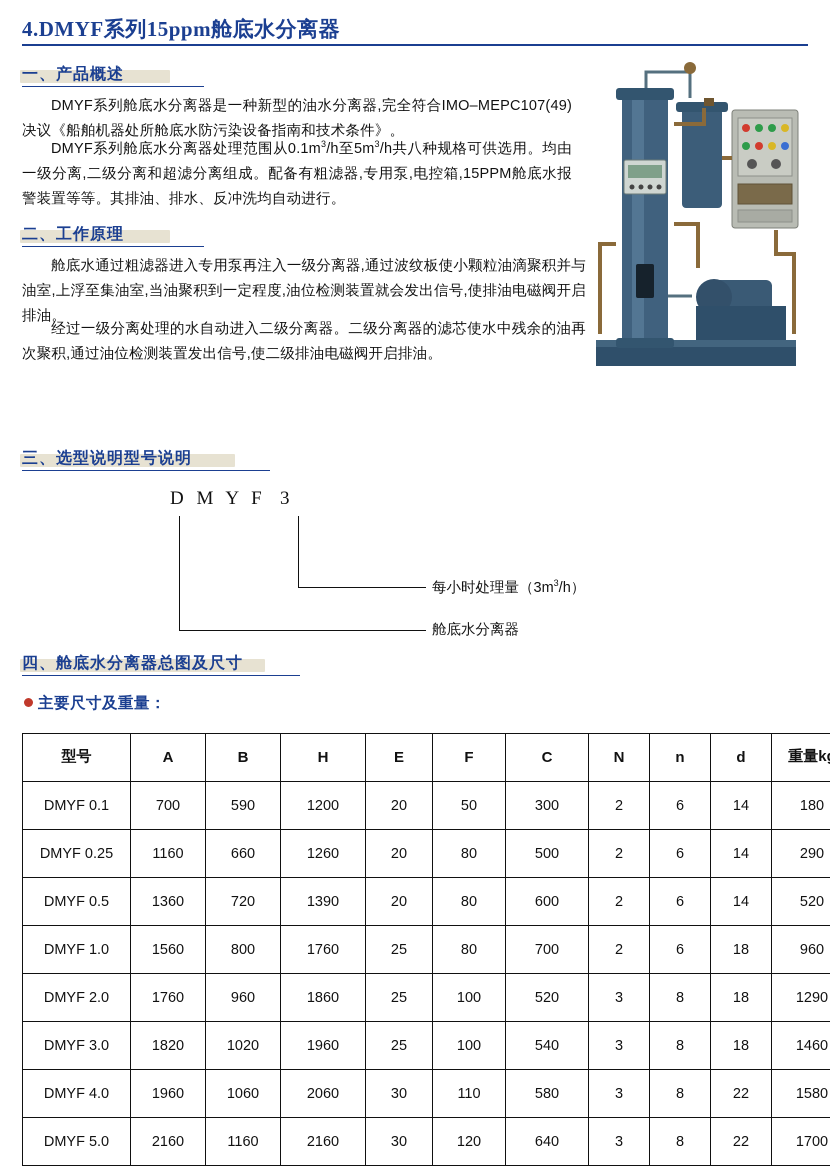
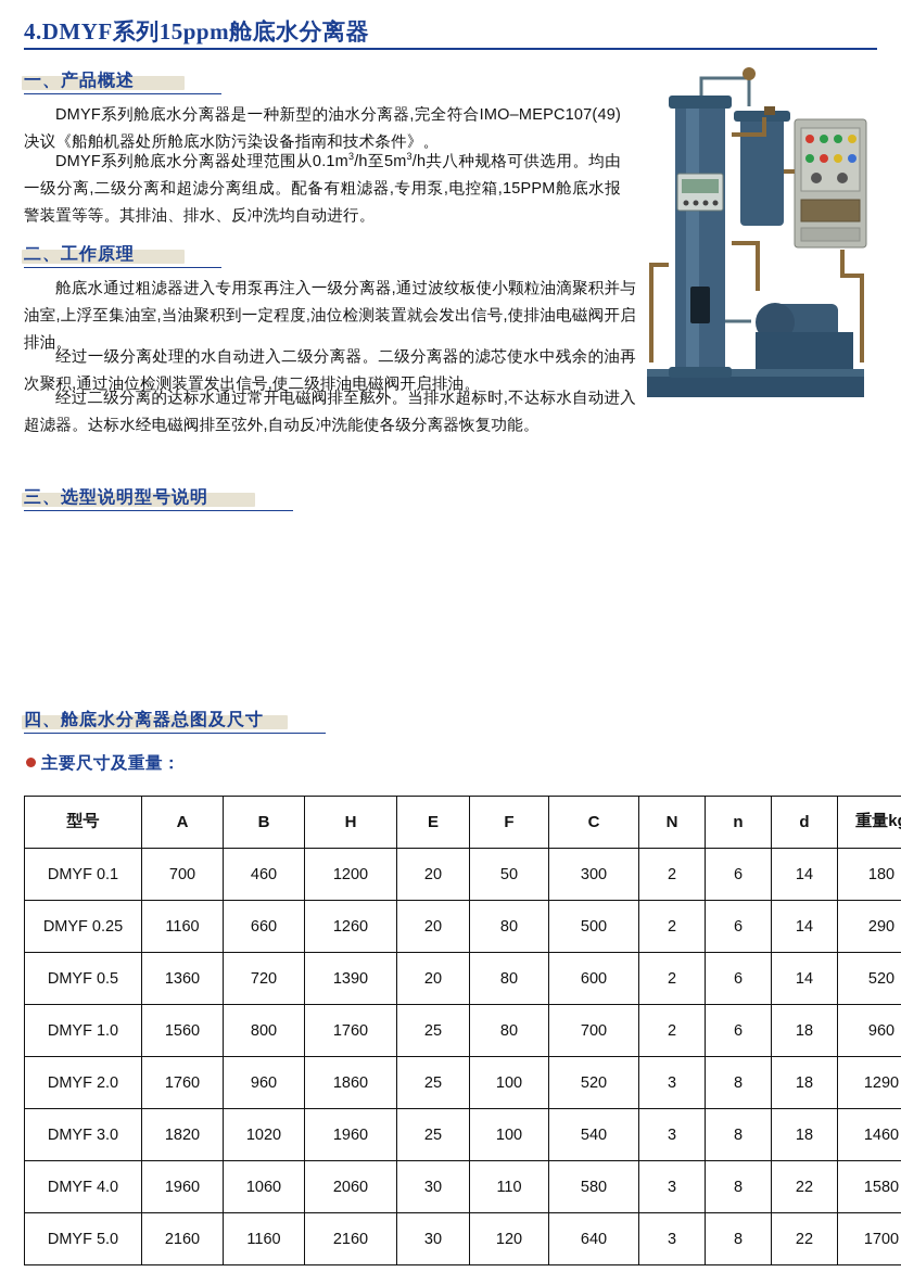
  4.DMYF系列15ppm舱底水分离器
  一、产品概述
  DMYF系列舱底水分离器是一种新型的油水分离器,完全符合IMO–MEPC107(49)决议《船舶机器处所舱底水防污染设备指南和技术条件》。
  DMYF系列舱底水分离器处理范围从0.1m3/h至5m3/h共八种规格可供选用。均由一级分离,二级分离和超滤分离组成。配备有粗滤器,专用泵,电控箱,15PPM舱底水报警装置等等。其排油、排水、反冲洗均自动进行。
  二、工作原理
  舱底水通过粗滤器进入专用泵再注入一级分离器,通过波纹板使小颗粒油滴聚积并与油室,上浮至集油室,当油聚积到一定程度,油位检测装置就会发出信号,使排油电磁阀开启排油。
  经过一级分离处理的水自动进入二级分离器。二级分离器的滤芯使水中残余的油再次聚积,通过油位检测装置发出信号,使二级排油电磁阀开启排油。
+ 经过二级分离的达标水通过常开电磁阀排至舷外。当排水超标时,不达标水自动进入超滤器。达标水经电磁阀排至弦外,自动反冲洗能使各级分离器恢复功能。
  三、选型说明型号说明
- D M Y F
- 3
- 每小时处理量（3m3/h）
- 舱底水分离器
  四、舱底水分离器总图及尺寸
  主要尺寸及重量：
  型号	A	B	H	E	F	C	N	n	d	重量k
- DMYF 0.1	700	590	1200	20	50	300	2	6	14	180
+ DMYF 0.1	700	460	1200	20	50	300	2	6	14	180
  DMYF 0.25	1160	660	1260	20	80	500	2	6	14	290
  DMYF 0.5	1360	720	1390	20	80	600	2	6	14	520
  DMYF 1.0	1560	800	1760	25	80	700	2	6	18	960
  DMYF 2.0	1760	960	1860	25	100	520	3	8	18	1290
  DMYF 3.0	1820	1020	1960	25	100	540	3	8	18	1460
  DMYF 4.0	1960	1060	2060	30	110	580	3	8	22	1580
  DMYF 5.0	2160	1160	2160	30	120	640	3	8	22	1700
